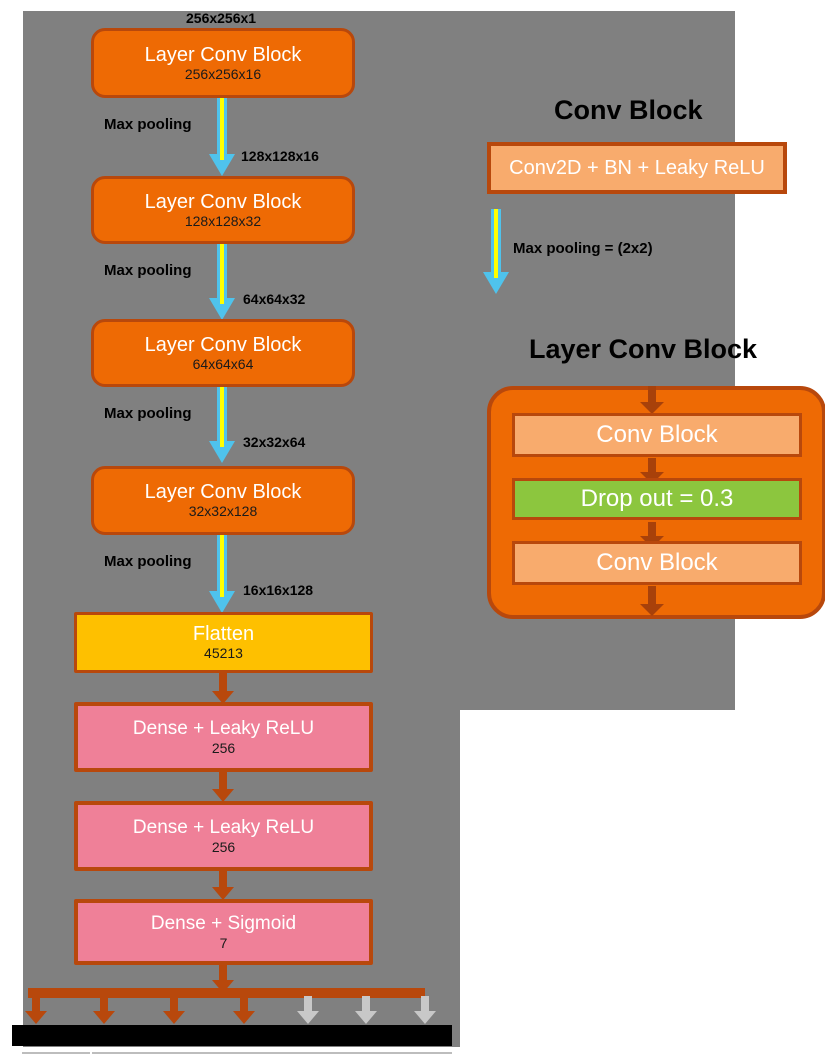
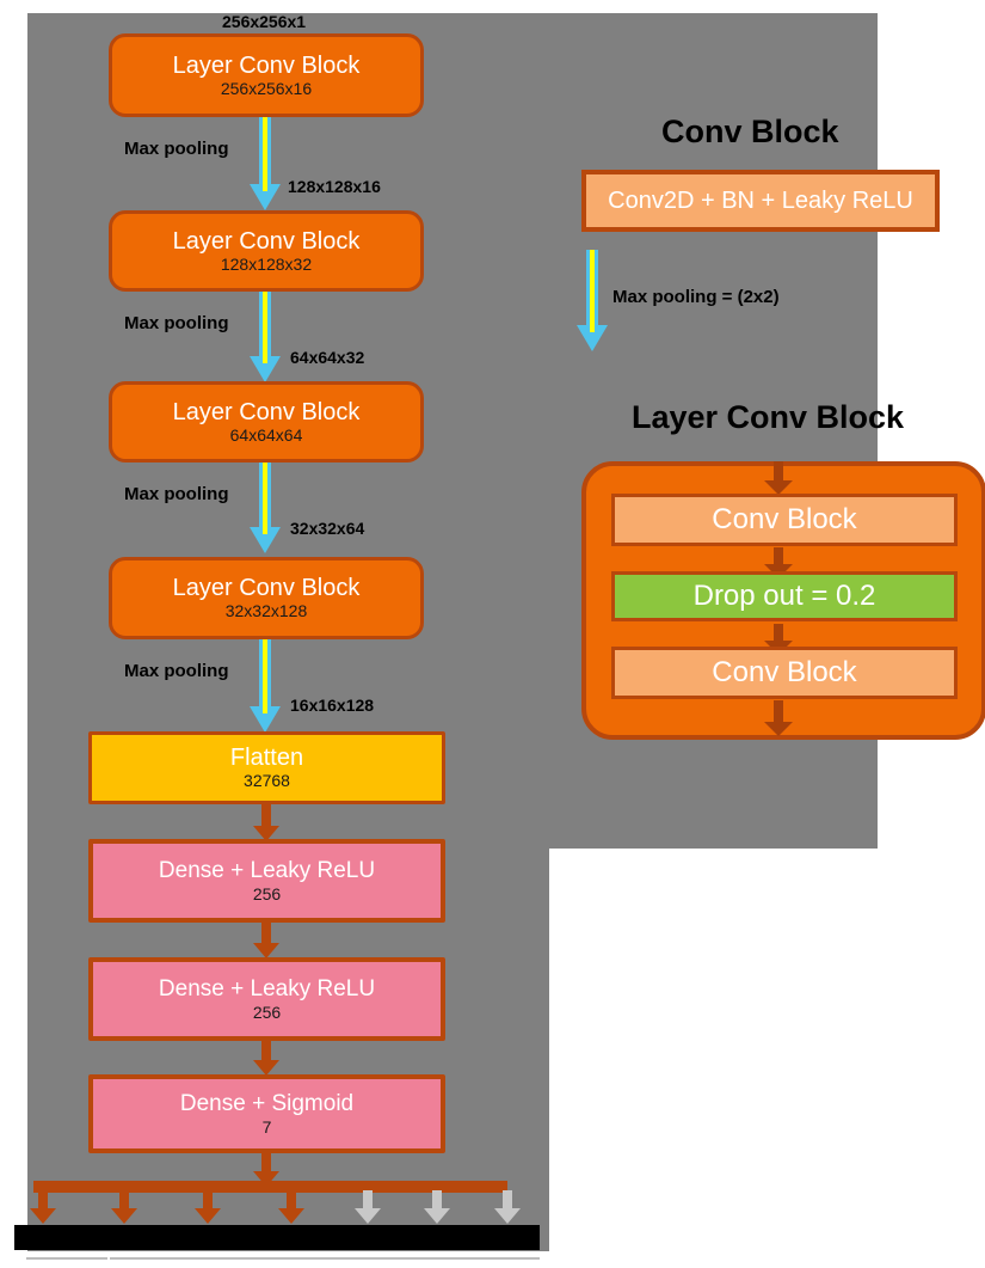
  256x256x1
  Layer Conv Block
  256x256x16
  Max pooling
  128x128x16
  Layer Conv Block
  128x128x32
  Max pooling
  64x64x32
  Layer Conv Block
  64x64x64
  Max pooling
  32x32x64
  Layer Conv Block
  32x32x128
  Max pooling
  16x16x128
  Flatten
- 45213
+ 32768
  Dense + Leaky ReLU
  256
  Dense + Leaky ReLU
  256
  Dense + Sigmoid
  7
  Conv Block
  Conv2D + BN + Leaky ReLU
  Max pooling = (2x2)
  Layer Conv Block
  Conv Block
- Drop out = 0.3
+ Drop out = 0.2
  Conv Block
